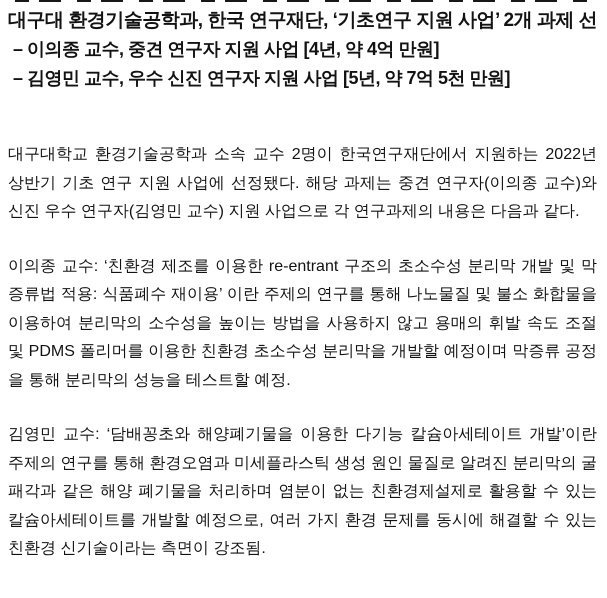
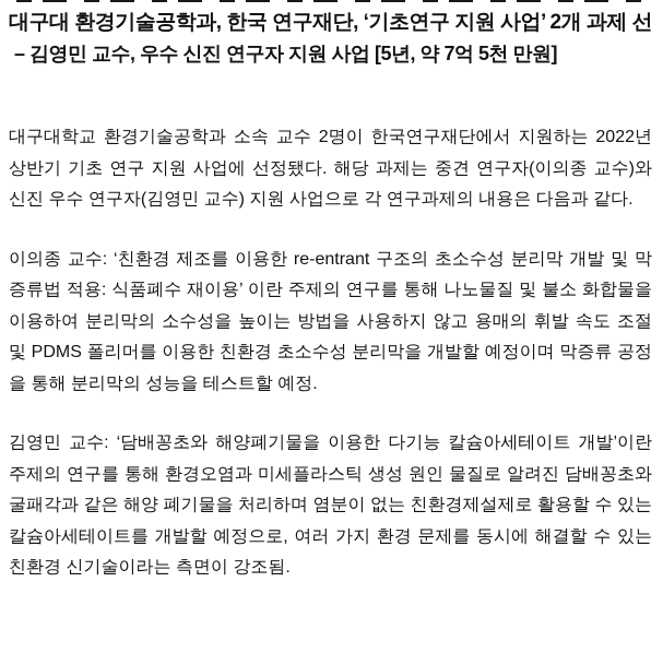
  대구대 환경기술공학과, 한국 연구재단, ‘기초연구 지원 사업’ 2개 과제 선
- – 이의종 교수, 중견 연구자 지원 사업 [4년, 약 4억 만원]
  – 김영민 교수, 우수 신진 연구자 지원 사업 [5년, 약 7억 5천 만원]
  대구대학교 환경기술공학과 소속 교수 2명이 한국연구재단에서 지원하는 2022년 상반기 기초 연구 지원 사업에 선정됐다. 해당 과제는 중견 연구자(이의종 교수)와 신진 우수 연구자(김영민 교수) 지원 사업으로 각 연구과제의 내용은 다음과 같다.
  이의종 교수: ‘친환경 제조를 이용한 re-entrant 구조의 초소수성 분리막 개발 및 막증류법 적용: 식품폐수 재이용’ 이란 주제의 연구를 통해 나노물질 및 불소 화합물을 이용하여 분리막의 소수성을 높이는 방법을 사용하지 않고 용매의 휘발 속도 조절 및 PDMS 폴리머를 이용한 친환경 초소수성 분리막을 개발할 예정이며 막증류 공정을 통해 분리막의 성능을 테스트할 예정.
- 김영민 교수: ‘담배꽁초와 해양폐기물을 이용한 다기능 칼슘아세테이트 개발’이란 주제의 연구를 통해 환경오염과 미세플라스틱 생성 원인 물질로 알려진 분리막의 굴패각과 같은 해양 폐기물을 처리하며 염분이 없는 친환경제설제로 활용할 수 있는 칼슘아세테이트를 개발할 예정으로, 여러 가지 환경 문제를 동시에 해결할 수 있는 친환경 신기술이라는 측면이 강조됨.
+ 김영민 교수: ‘담배꽁초와 해양폐기물을 이용한 다기능 칼슘아세테이트 개발’이란 주제의 연구를 통해 환경오염과 미세플라스틱 생성 원인 물질로 알려진 담배꽁초와 굴패각과 같은 해양 폐기물을 처리하며 염분이 없는 친환경제설제로 활용할 수 있는 칼슘아세테이트를 개발할 예정으로, 여러 가지 환경 문제를 동시에 해결할 수 있는 친환경 신기술이라는 측면이 강조됨.
